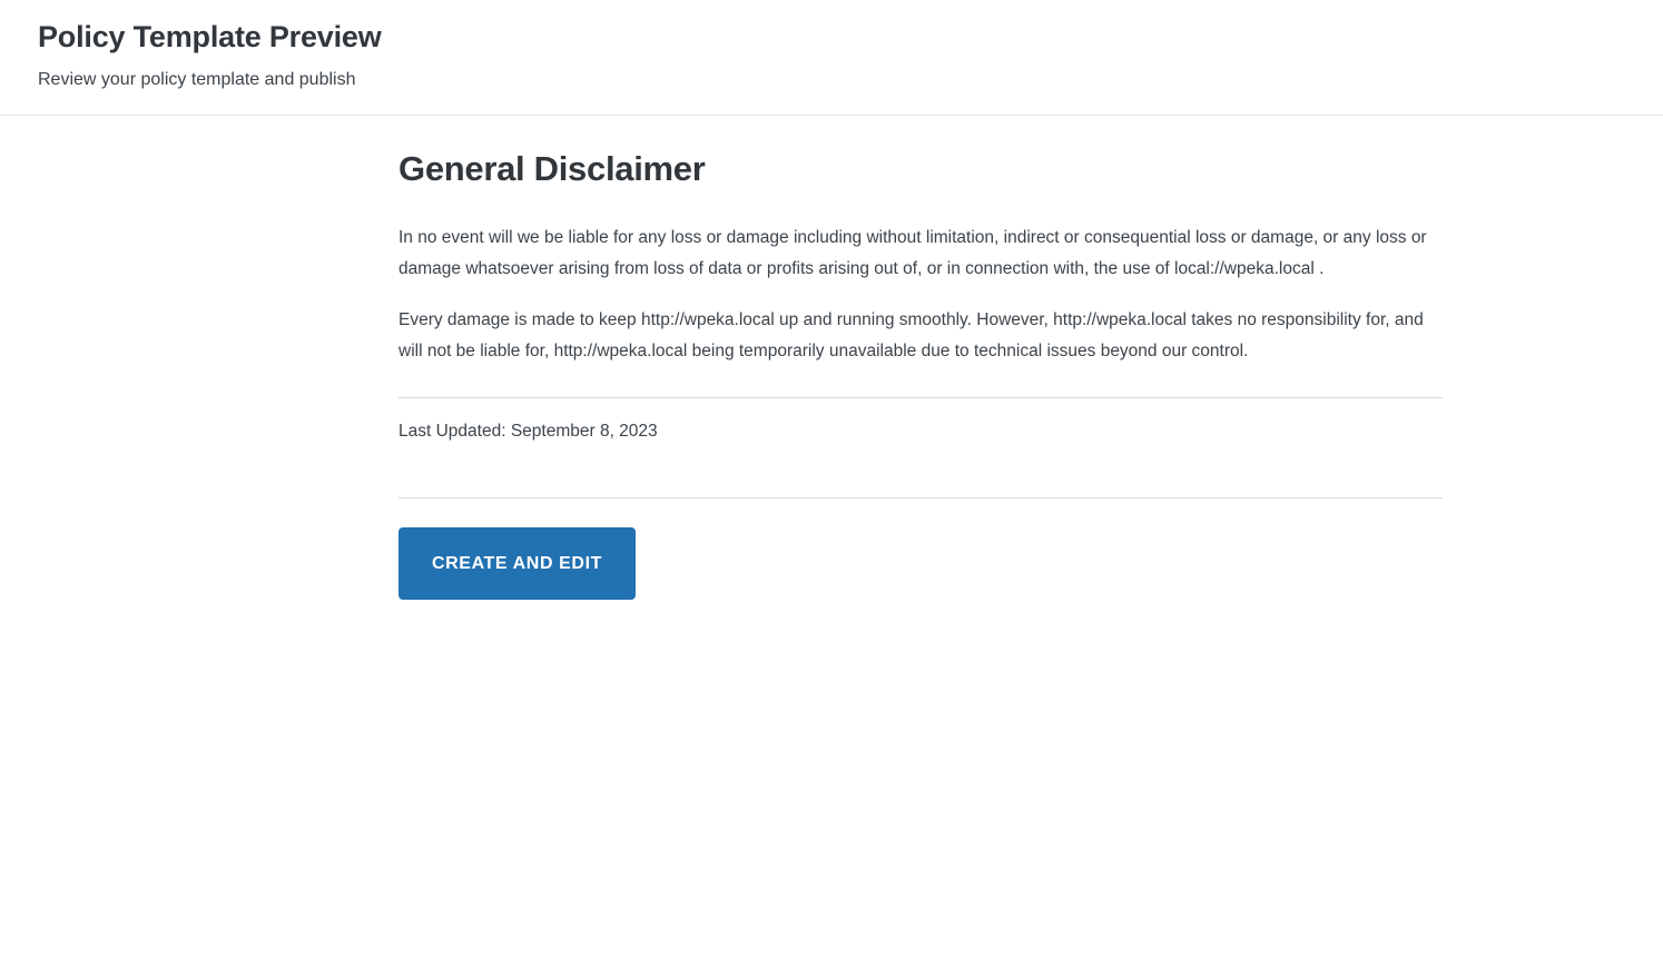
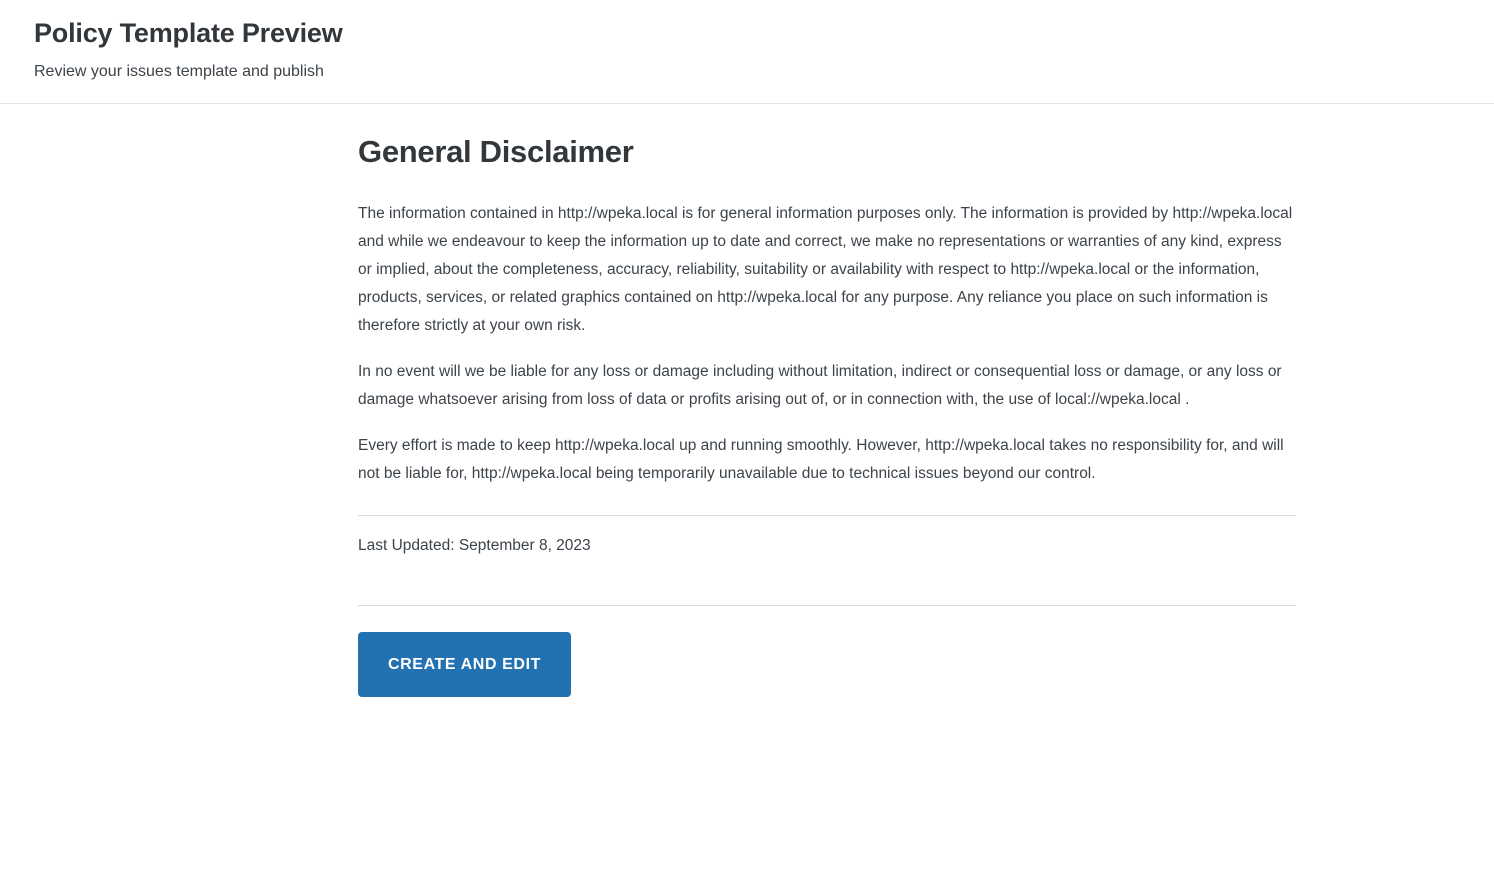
  Policy Template Preview
- Review your policy template and publish
+ Review your issues template and publish
  General Disclaimer
+ The information contained in http://wpeka.local is for general information purposes only. The information is provided by http://wpeka.local and while we endeavour to keep the information up to date and correct, we make no representations or warranties of any kind, express or implied, about the completeness, accuracy, reliability, suitability or availability with respect to http://wpeka.local or the information, products, services, or related graphics contained on http://wpeka.local for any purpose. Any reliance you place on such information is therefore strictly at your own risk.
  In no event will we be liable for any loss or damage including without limitation, indirect or consequential loss or damage, or any loss or damage whatsoever arising from loss of data or profits arising out of, or in connection with, the use of local://wpeka.local .
- Every damage is made to keep http://wpeka.local up and running smoothly. However, http://wpeka.local takes no responsibility for, and will not be liable for, http://wpeka.local being temporarily unavailable due to technical issues beyond our control.
+ Every effort is made to keep http://wpeka.local up and running smoothly. However, http://wpeka.local takes no responsibility for, and will not be liable for, http://wpeka.local being temporarily unavailable due to technical issues beyond our control.
  Last Updated: September 8, 2023
  CREATE AND EDIT
